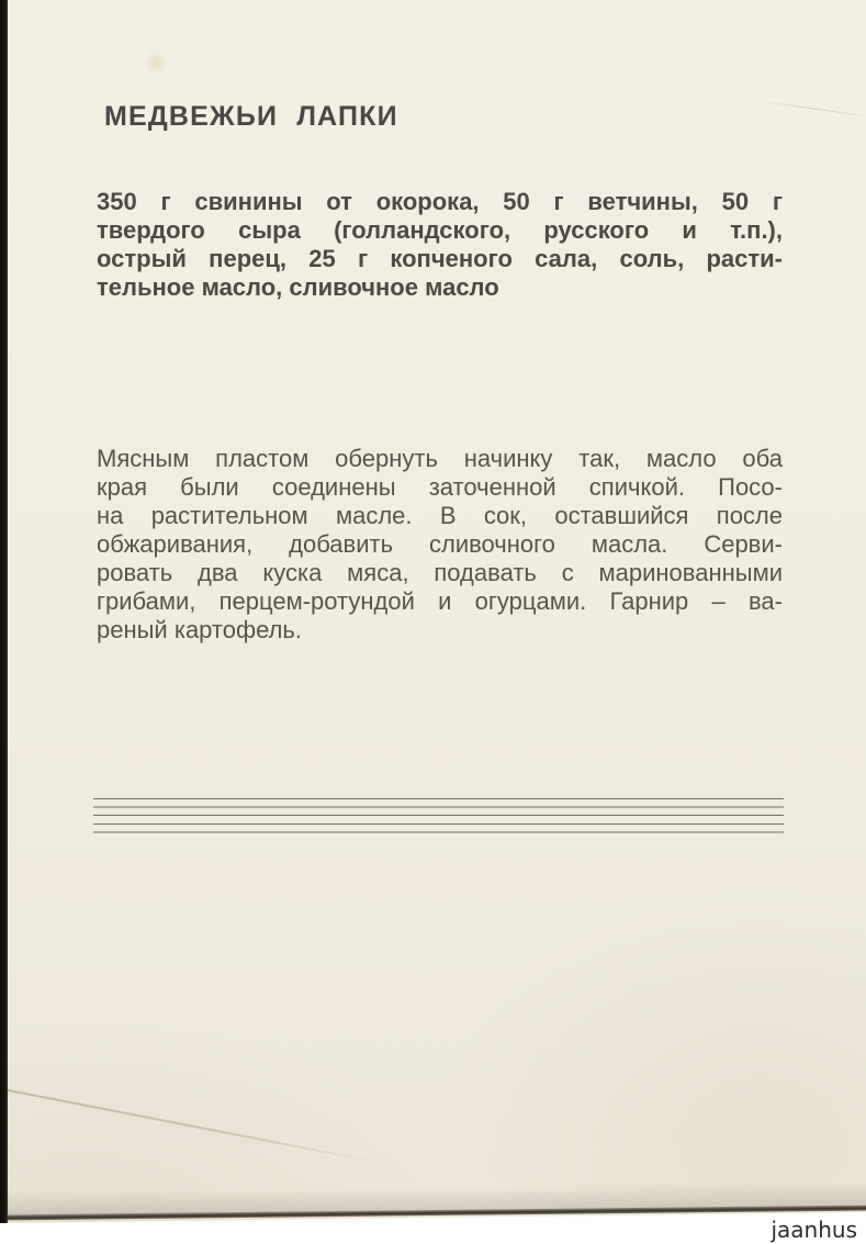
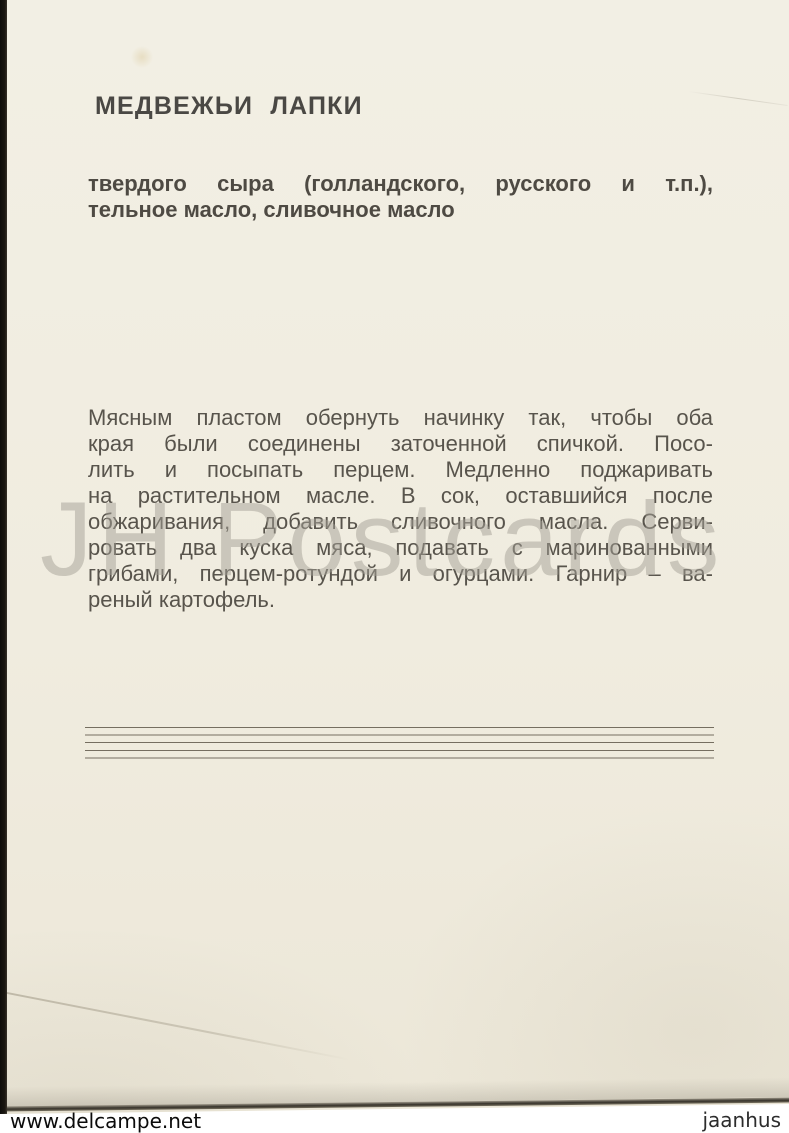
  МЕДВЕЖЬИ ЛАПКИ
- 350 г свинины от окорока, 50 г ветчины, 50 г
  твердого сыра (голландского, русского и т.п.),
- острый перец, 25 г копченого сала, соль, расти-
  тельное масло, сливочное масло
- Мясным пластом обернуть начинку так, масло оба
+ Мясным пластом обернуть начинку так, чтобы оба
  края были соединены заточенной спичкой. Посо-
+ лить и посыпать перцем. Медленно поджаривать
  на растительном масле. В сок, оставшийся после
  обжаривания, добавить сливочного масла. Серви-
  ровать два куска мяса, подавать с маринованными
  грибами, перцем-ротундой и огурцами. Гарнир – ва-
  реный картофель.
+ JH Postcards
+ www.delcampe.net
  jaanhus
